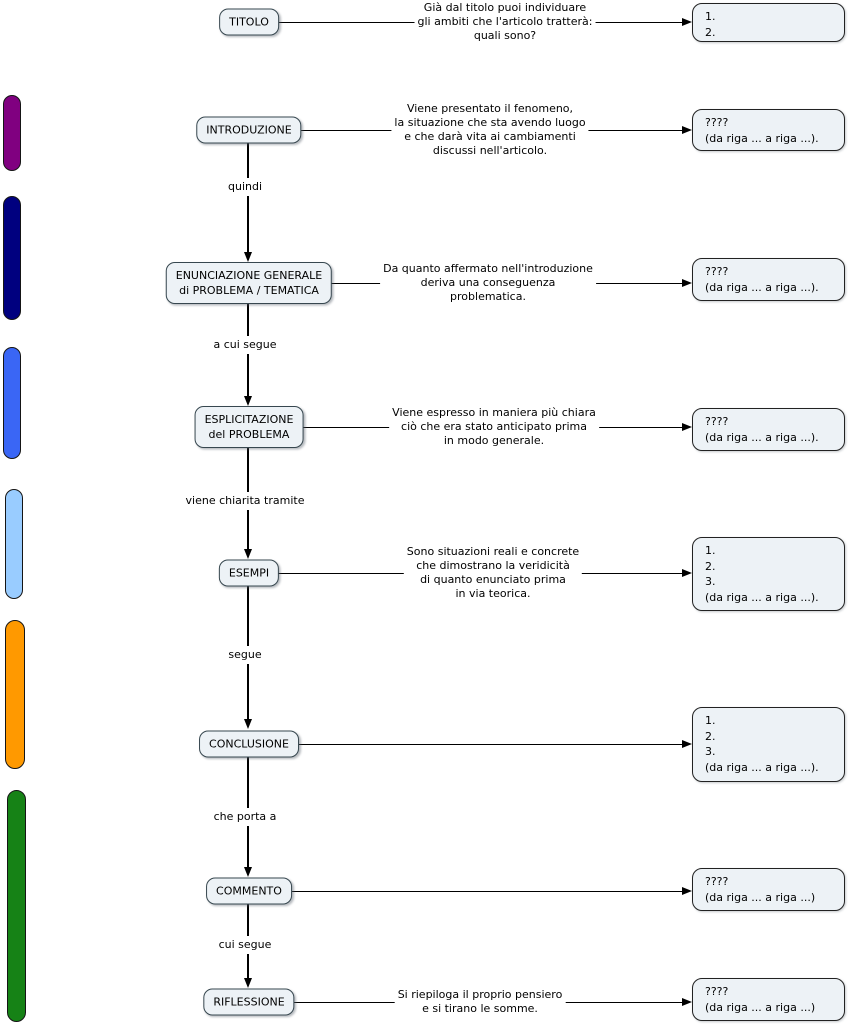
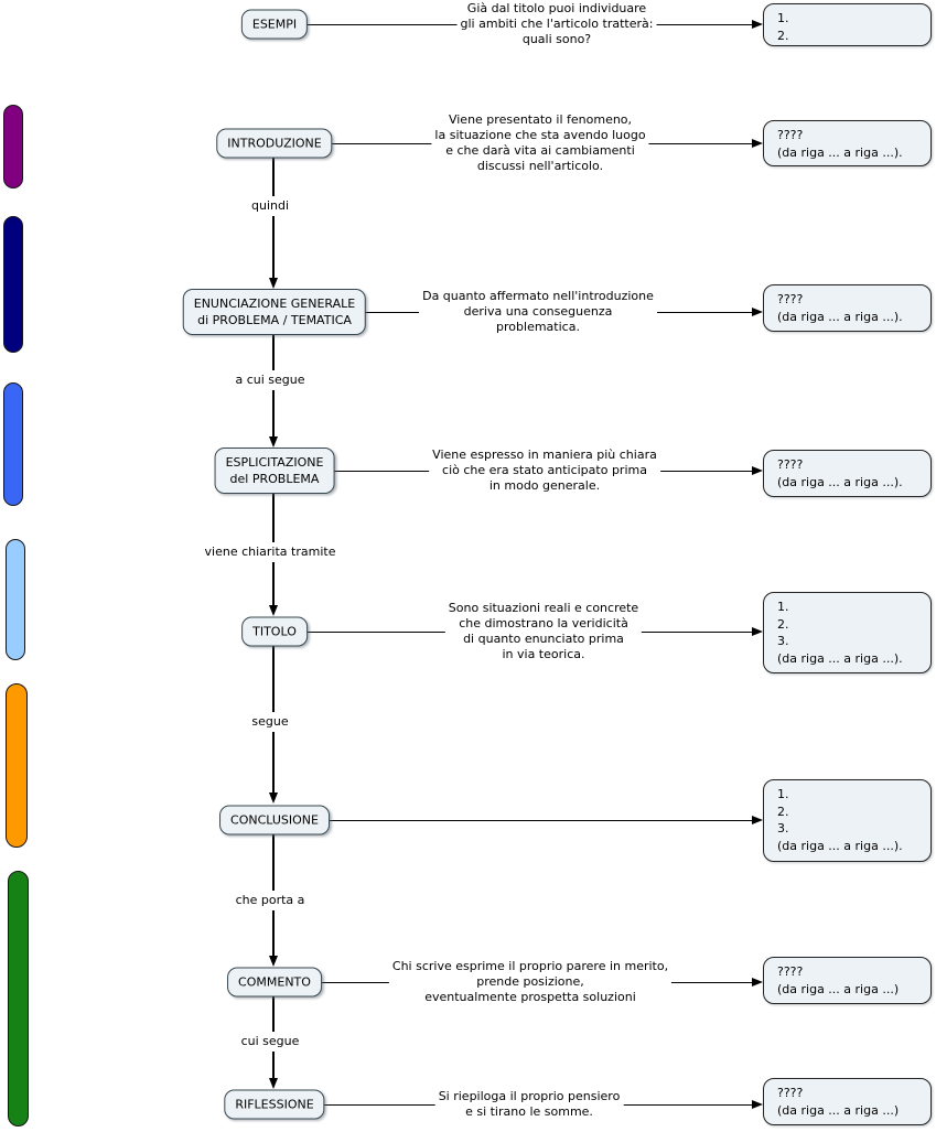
  quindi
  a cui segue
  viene chiarita tramite
  segue
  che porta a
  cui segue
- TITOLO
+ ESEMPI
  INTRODUZIONE
  ENUNCIAZIONE GENERALE
  di PROBLEMA / TEMATICA
  ESPLICITAZIONE
  del PROBLEMA
- ESEMPI
+ TITOLO
  CONCLUSIONE
  COMMENTO
  RIFLESSIONE
  Già dal titolo puoi individuare
  gli ambiti che l'articolo tratterà:
  quali sono?
  Viene presentato il fenomeno,
  la situazione che sta avendo luogo
  e che darà vita ai cambiamenti
  discussi nell'articolo.
  Da quanto affermato nell'introduzione
  deriva una conseguenza
  problematica.
  Viene espresso in maniera più chiara
  ciò che era stato anticipato prima
  in modo generale.
  Sono situazioni reali e concrete
  che dimostrano la veridicità
  di quanto enunciato prima
  in via teorica.
+ Chi scrive esprime il proprio parere in merito,
+ prende posizione,
+ eventualmente prospetta soluzioni
  Si riepiloga il proprio pensiero
  e si tirano le somme.
  1.
  2.
  ????
  (da riga ... a riga ...).
  ????
  (da riga ... a riga ...).
  ????
  (da riga ... a riga ...).
  1.
  2.
  3.
  (da riga ... a riga ...).
  1.
  2.
  3.
  (da riga ... a riga ...).
  ????
  (da riga ... a riga ...)
  ????
  (da riga ... a riga ...)
